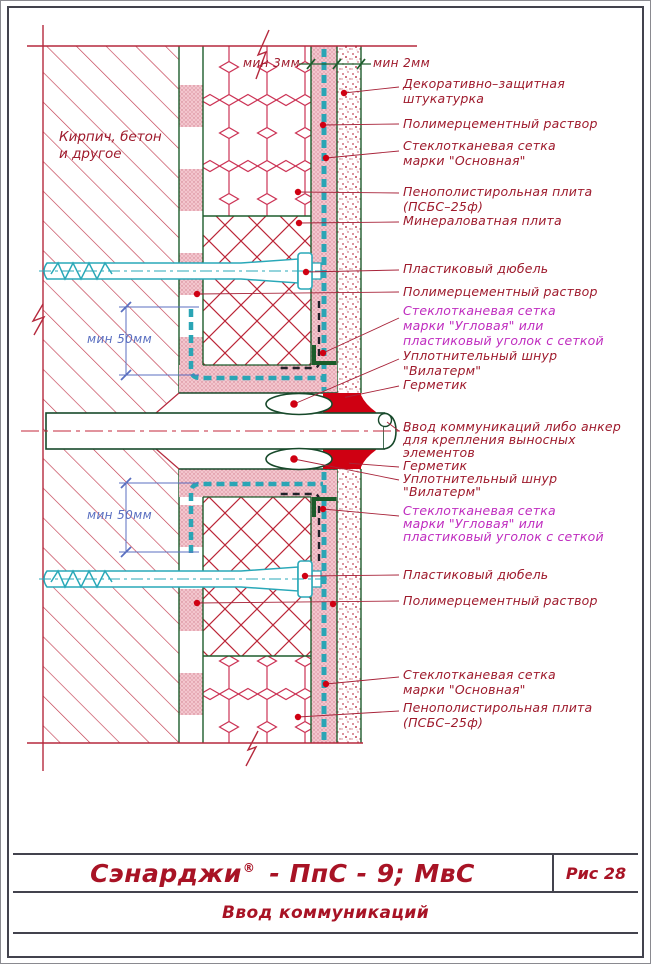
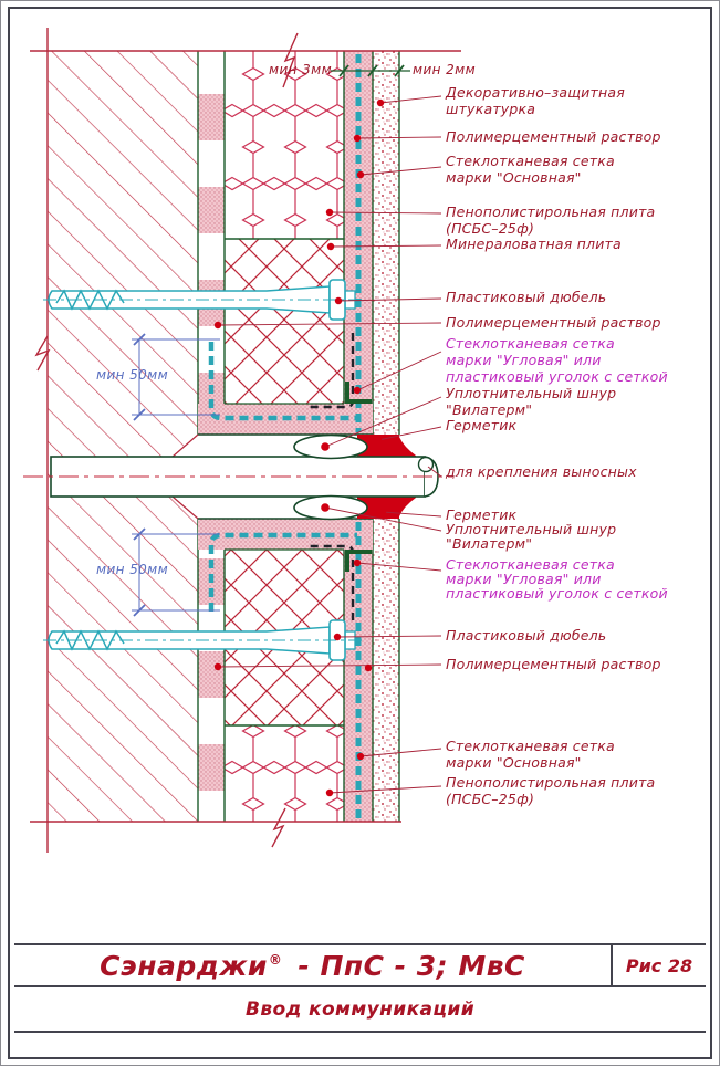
- Кирпич, бетон
- и другое
  мин 3мм
  мин 2мм
  мин 50мм
  мин 50мм
  Декоративно–защитная
  штукатурка
  Полимерцементный раствор
  Стеклотканевая сетка
  марки "Основная"
  Пенополистирольная плита
  (ПСБС–25ф)
  Минераловатная плита
  Пластиковый дюбель
  Полимерцементный раствор
  Стеклотканевая сетка
  марки "Угловая" или
  пластиковый уголок с сеткой
  Уплотнительный шнур
  "Вилатерм"
  Герметик
- Ввод коммуникаций либо анкер
  для крепления выносных
- элементов
  Герметик
  Уплотнительный шнур
  "Вилатерм"
  Стеклотканевая сетка
  марки "Угловая" или
  пластиковый уголок с сеткой
  Пластиковый дюбель
  Полимерцементный раствор
  Стеклотканевая сетка
  марки "Основная"
  Пенополистирольная плита
  (ПСБС–25ф)
  Сэнарджи
  ®
- - ПпС - 9; МвС
+ - ПпС - 3; МвС
  Рис 28
  Ввод коммуникаций
